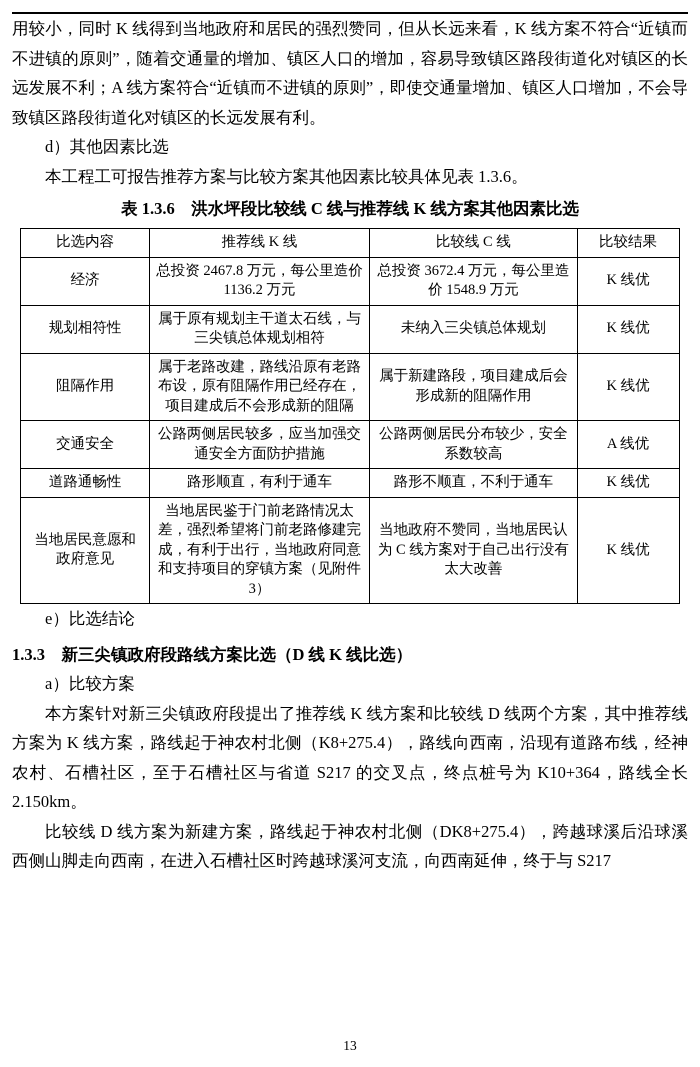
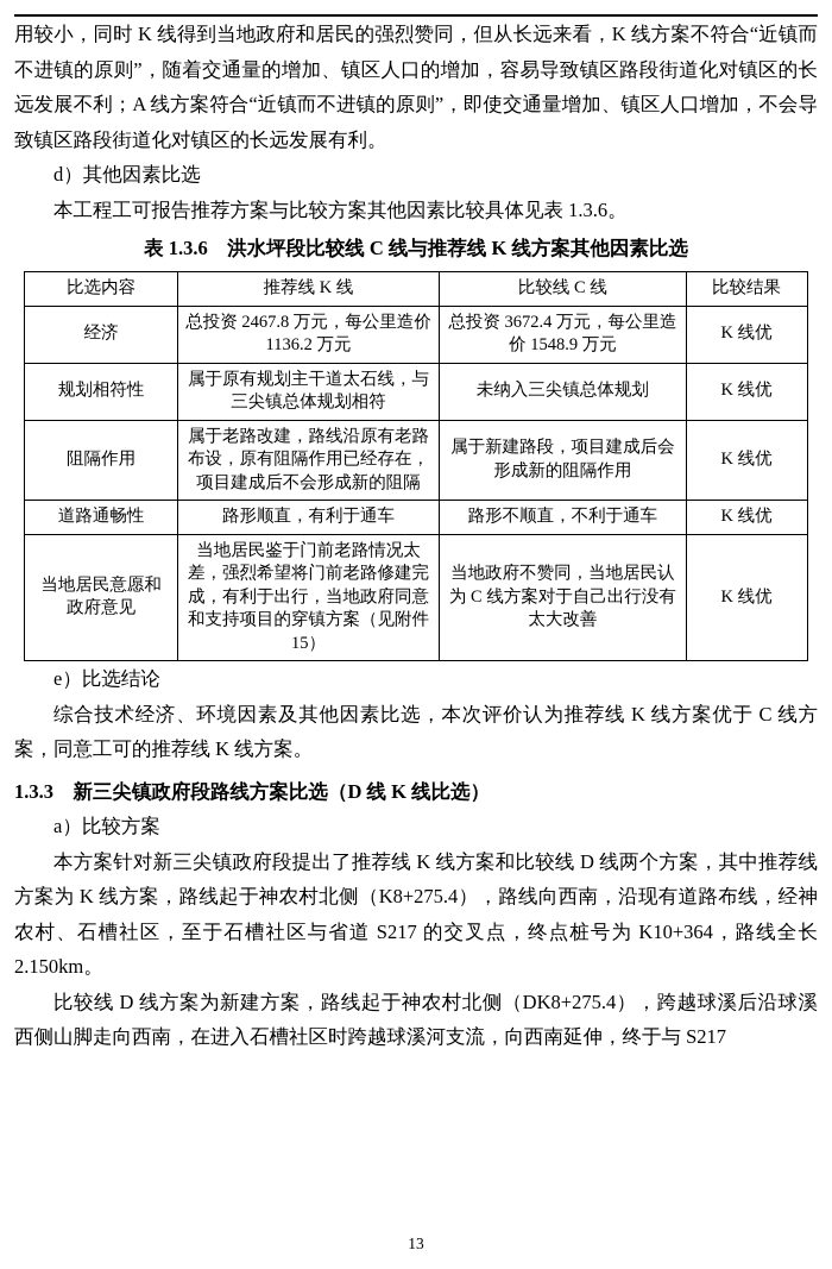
  用较小，同时 K 线得到当地政府和居民的强烈赞同，但从长远来看，K 线方案不符合“近镇而不进镇的原则”，随着交通量的增加、镇区人口的增加，容易导致镇区路段街道化对镇区的长远发展不利；A 线方案符合“近镇而不进镇的原则”，即使交通量增加、镇区人口增加，不会导致镇区路段街道化对镇区的长远发展有利。
  d）其他因素比选
  本工程工可报告推荐方案与比较方案其他因素比较具体见表 1.3.6。
  表 1.3.6 洪水坪段比较线 C 线与推荐线 K 线方案其他因素比选
  比选内容	推荐线 K 线	比较线 C 线	比较结果
  经济	总投资 2467.8 万元，每公里造价 1136.2 万元	总投资 3672.4 万元，每公里造价 1548.9 万元	K 线优
  规划相符性	属于原有规划主干道太石线，与三尖镇总体规划相符	未纳入三尖镇总体规划	K 线优
  阻隔作用	属于老路改建，路线沿原有老路布设，原有阻隔作用已经存在，项目建成后不会形成新的阻隔	属于新建路段，项目建成后会形成新的阻隔作用	K 线优
- 交通安全	公路两侧居民较多，应当加强交通安全方面防护措施	公路两侧居民分布较少，安全系数较高	A 线优
  道路通畅性	路形顺直，有利于通车	路形不顺直，不利于通车	K 线优
- 当地居民意愿和政府意见	当地居民鉴于门前老路情况太差，强烈希望将门前老路修建完成，有利于出行，当地政府同意和支持项目的穿镇方案（见附件 3）	当地政府不赞同，当地居民认为 C 线方案对于自己出行没有太大改善	K 线优
+ 当地居民意愿和政府意见	当地居民鉴于门前老路情况太差，强烈希望将门前老路修建完成，有利于出行，当地政府同意和支持项目的穿镇方案（见附件 15）	当地政府不赞同，当地居民认为 C 线方案对于自己出行没有太大改善	K 线优
  e）比选结论
+ 综合技术经济、环境因素及其他因素比选，本次评价认为推荐线 K 线方案优于 C 线方案，同意工可的推荐线 K 线方案。
  1.3.3 新三尖镇政府段路线方案比选（D 线 K 线比选）
  a）比较方案
  本方案针对新三尖镇政府段提出了推荐线 K 线方案和比较线 D 线两个方案，其中推荐线方案为 K 线方案，路线起于神农村北侧（K8+275.4），路线向西南，沿现有道路布线，经神农村、石槽社区，至于石槽社区与省道 S217 的交叉点，终点桩号为 K10+364，路线全长 2.150km。
  比较线 D 线方案为新建方案，路线起于神农村北侧（DK8+275.4），跨越球溪后沿球溪西侧山脚走向西南，在进入石槽社区时跨越球溪河支流，向西南延伸，终于与 S217
  13
